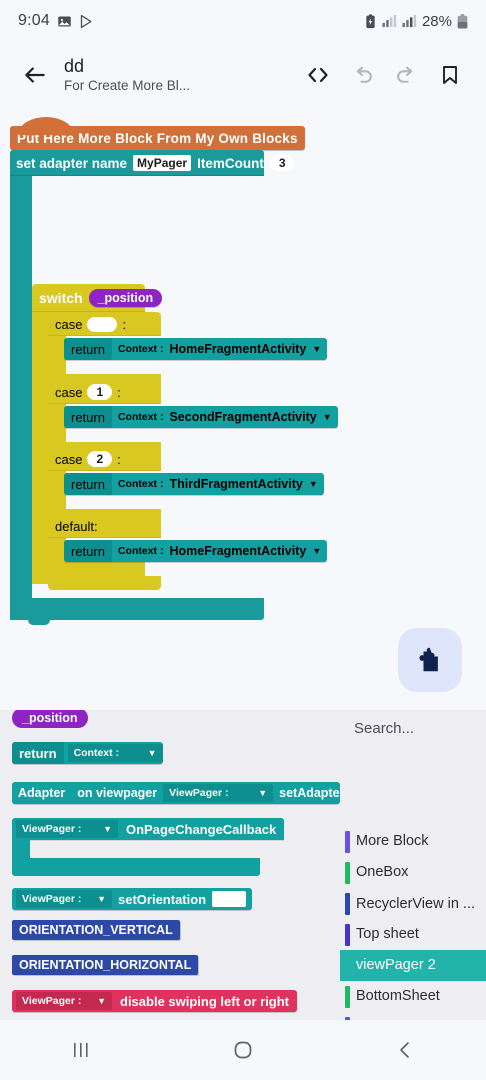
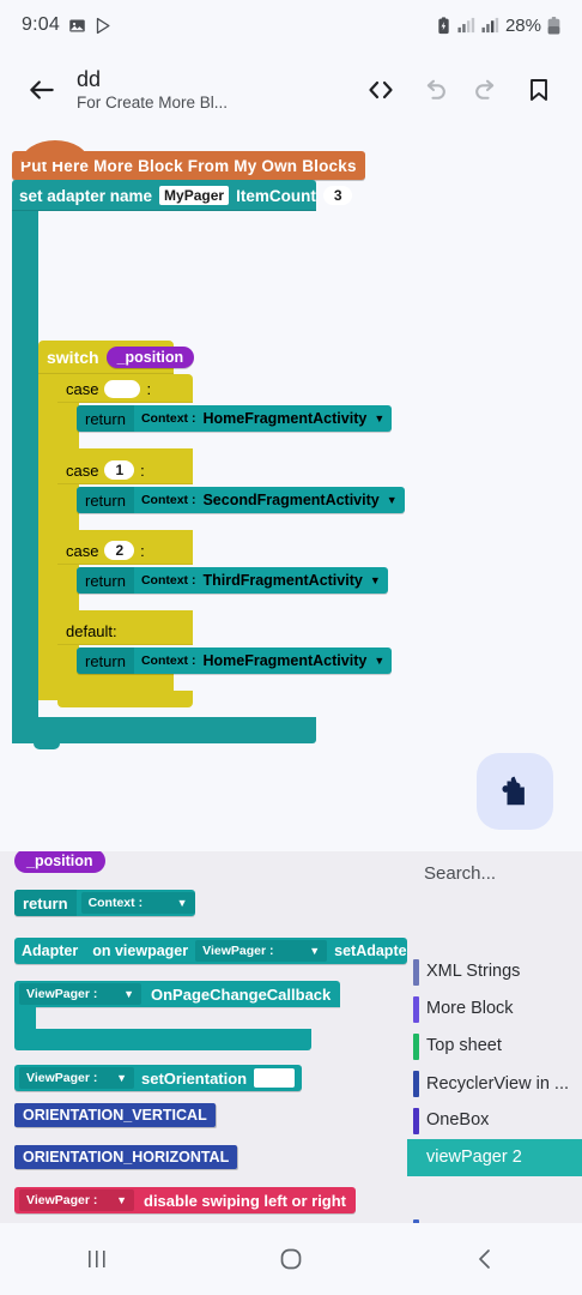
  9:04
  28%
  dd
  For Create More Bl...
  Put Here More Block From My Own Blocks
  set adapter name
  MyPager
  ItemCount
  3
  switch
  _position
  case
  :
  return
  Context :
  HomeFragmentActivity
  ▼
  case
  1
  :
  return
  Context :
  SecondFragmentActivity
  ▼
  case
  2
  :
  return
  Context :
  ThirdFragmentActivity
  ▼
  default:
  return
  Context :
  HomeFragmentActivity
  ▼
  _position
  return
  Context :
  ▼
  Adapter
  on viewpager
  ViewPager :
  ▼
  setAdapte
  ViewPager :
  ▼
  OnPageChangeCallback
  ViewPager :
  ▼
  setOrientation
  ORIENTATION_VERTICAL
  ORIENTATION_HORIZONTAL
  ViewPager :
  ▼
  disable swiping left or right
  Search...
+ XML Strings
  More Block
- OneBox
+ Top sheet
  RecyclerView in ...
- Top sheet
+ OneBox
  viewPager 2
- BottomSheet
